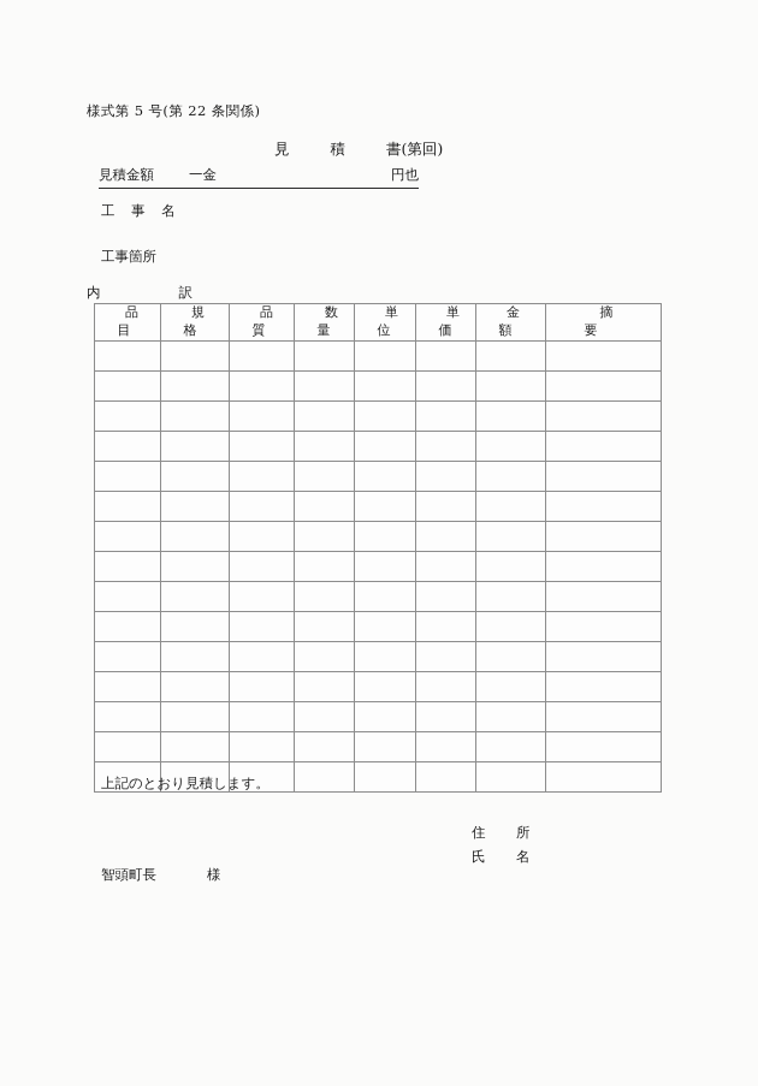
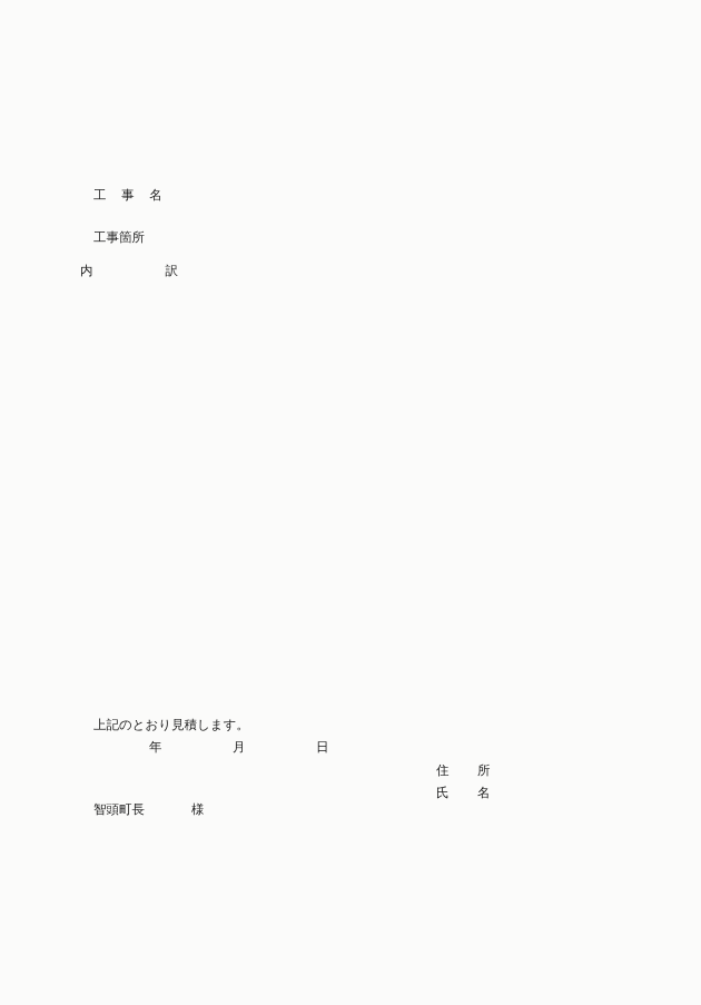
- 様式第 5 号(第 22 条関係)
- 見積書(第回)
- 見積金額
- 一金
- 円也
  工 事 名
  工事箇所
  内 訳
- 品 目	規 格	品 質	数 量	単 位	単 価	金 額	摘 要
  上記のとおり見積します。
+ 年 月 日
  住 所
  氏 名
  智頭町長 様
